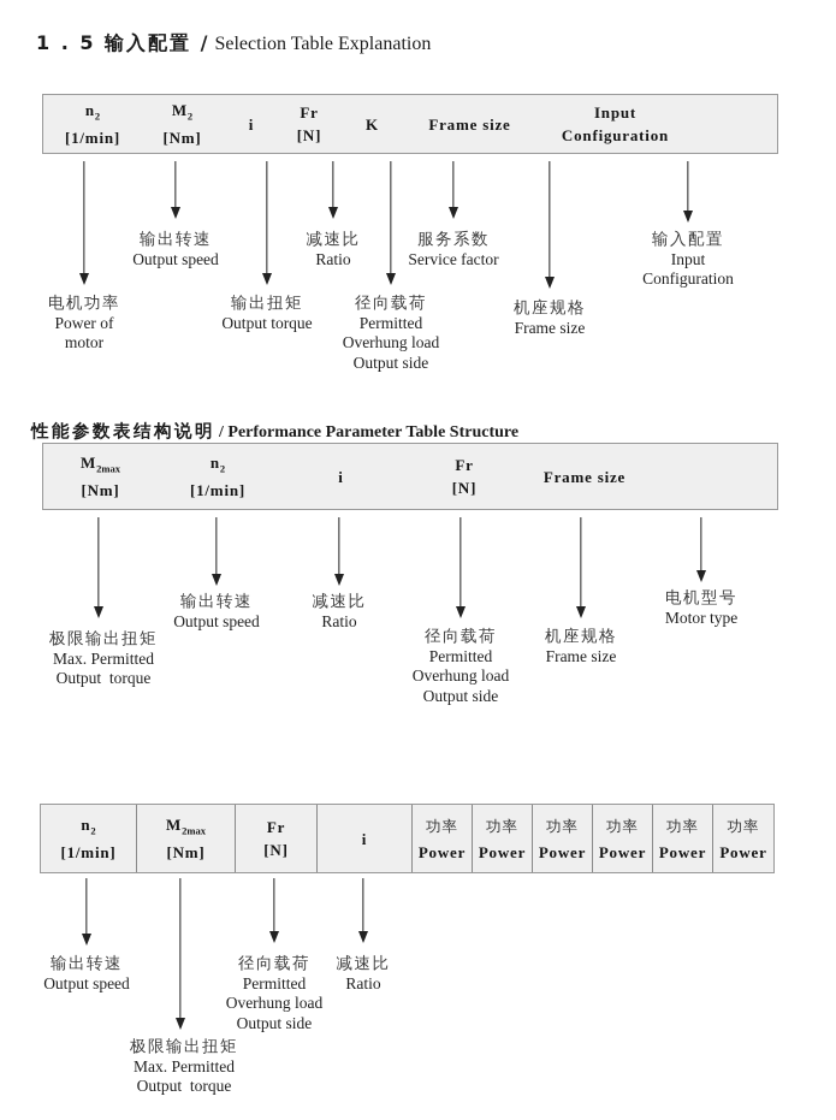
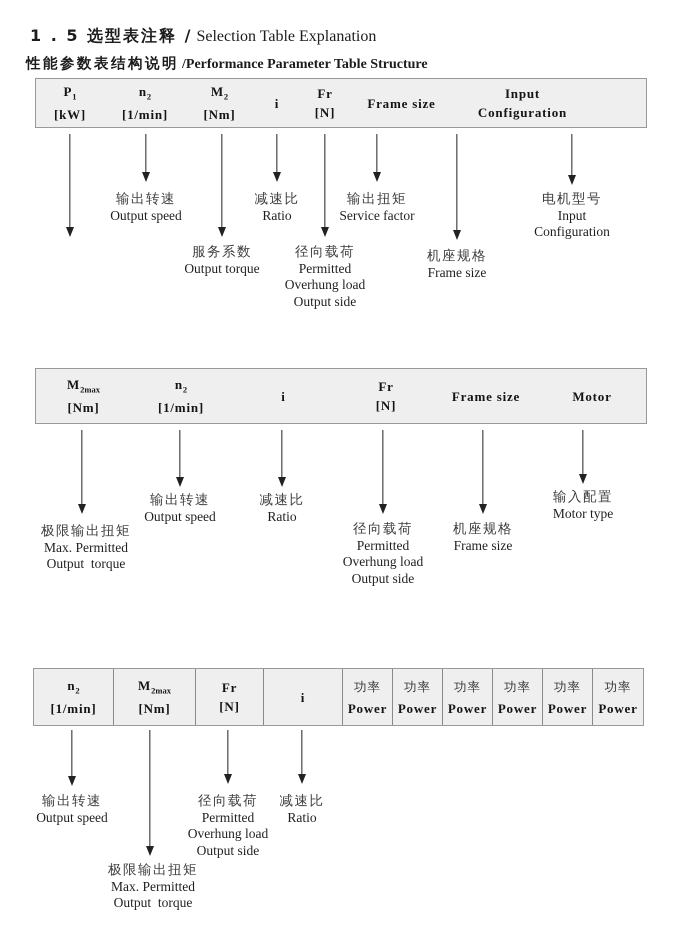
- 1 . 5 输入配置 / Selection Table Explanation
+ 1 . 5 选型表注释 / Selection Table Explanation
+ 性能参数表结构说明 /Performance Parameter Table Structure
+ P1
+ [kW]
  n2
  [1/min]
  M2
  [Nm]
  i
  Fr
  [N]
- K
  Frame size
  Input
  Configuration
- 电机功率
- Power of
- motor
  输出转速
  Output speed
- 输出扭矩
+ 服务系数
  Output torque
  减速比
  Ratio
  径向载荷
  Permitted
  Overhung load
  Output side
- 服务系数
+ 输出扭矩
  Service factor
  机座规格
  Frame size
- 输入配置
+ 电机型号
  Input
  Configuration
- 性能参数表结构说明 / Performance Parameter Table Structure
  M2max
  [Nm]
  n2
  [1/min]
  i
  Fr
  [N]
  Frame size
+ Motor
  极限输出扭矩
  Max. Permitted
  Output torque
  输出转速
  Output speed
  减速比
  Ratio
  径向载荷
  Permitted
  Overhung load
  Output side
  机座规格
  Frame size
- 电机型号
+ 输入配置
  Motor type
  n2
  [1/min]
  M2max
  [Nm]
  Fr
  [N]
  i
  功率
  Power
  功率
  Power
  功率
  Power
  功率
  Power
  功率
  Power
  功率
  Power
  输出转速
  Output speed
  极限输出扭矩
  Max. Permitted
  Output torque
  径向载荷
  Permitted
  Overhung load
  Output side
  减速比
  Ratio
